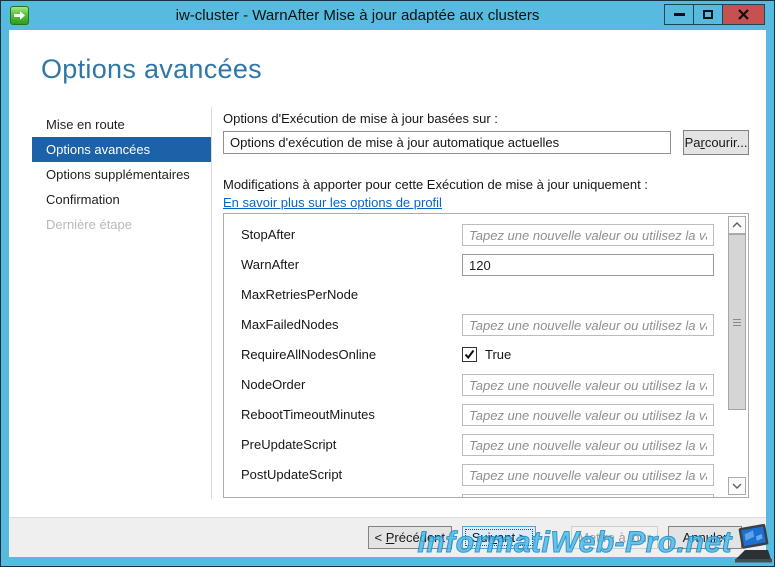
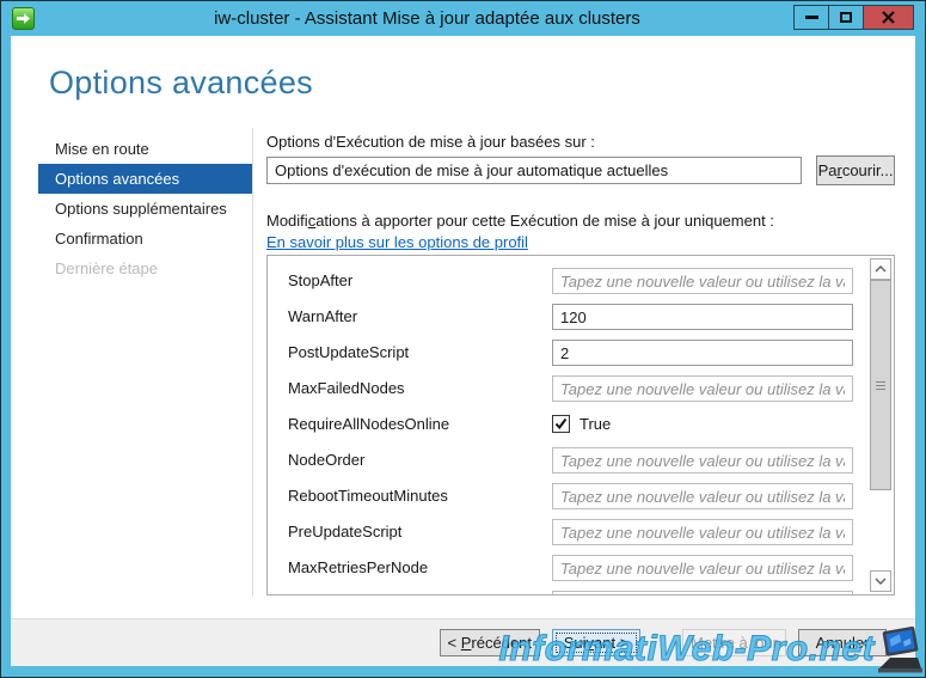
- iw-cluster - WarnAfter Mise à jour adaptée aux clusters
+ iw-cluster - Assistant Mise à jour adaptée aux clusters
  Options avancées
  Mise en route
  Options avancées
  Options supplémentaires
  Confirmation
  Dernière étape
  Options d'Exécution de mise à jour basées sur :
  Options d'exécution de mise à jour automatique actuelles
  Parcourir...
  Modifications à apporter pour cette Exécution de mise à jour uniquement :
  En savoir plus sur les options de profil
  StopAfter
  Tapez une nouvelle valeur ou utilisez la v
  WarnAfter
  120
- MaxRetriesPerNode
+ PostUpdateScript
+ 2
  MaxFailedNodes
  Tapez une nouvelle valeur ou utilisez la v
  RequireAllNodesOnline
  True
  NodeOrder
  Tapez une nouvelle valeur ou utilisez la v
  RebootTimeoutMinutes
  Tapez une nouvelle valeur ou utilisez la v
  PreUpdateScript
  Tapez une nouvelle valeur ou utilisez la v
- PostUpdateScript
+ MaxRetriesPerNode
  Tapez une nouvelle valeur ou utilisez la v
  < Précédent
  Suivant >
  Mettre à jour
  Annuler
  InformatiWeb-Pro.net
